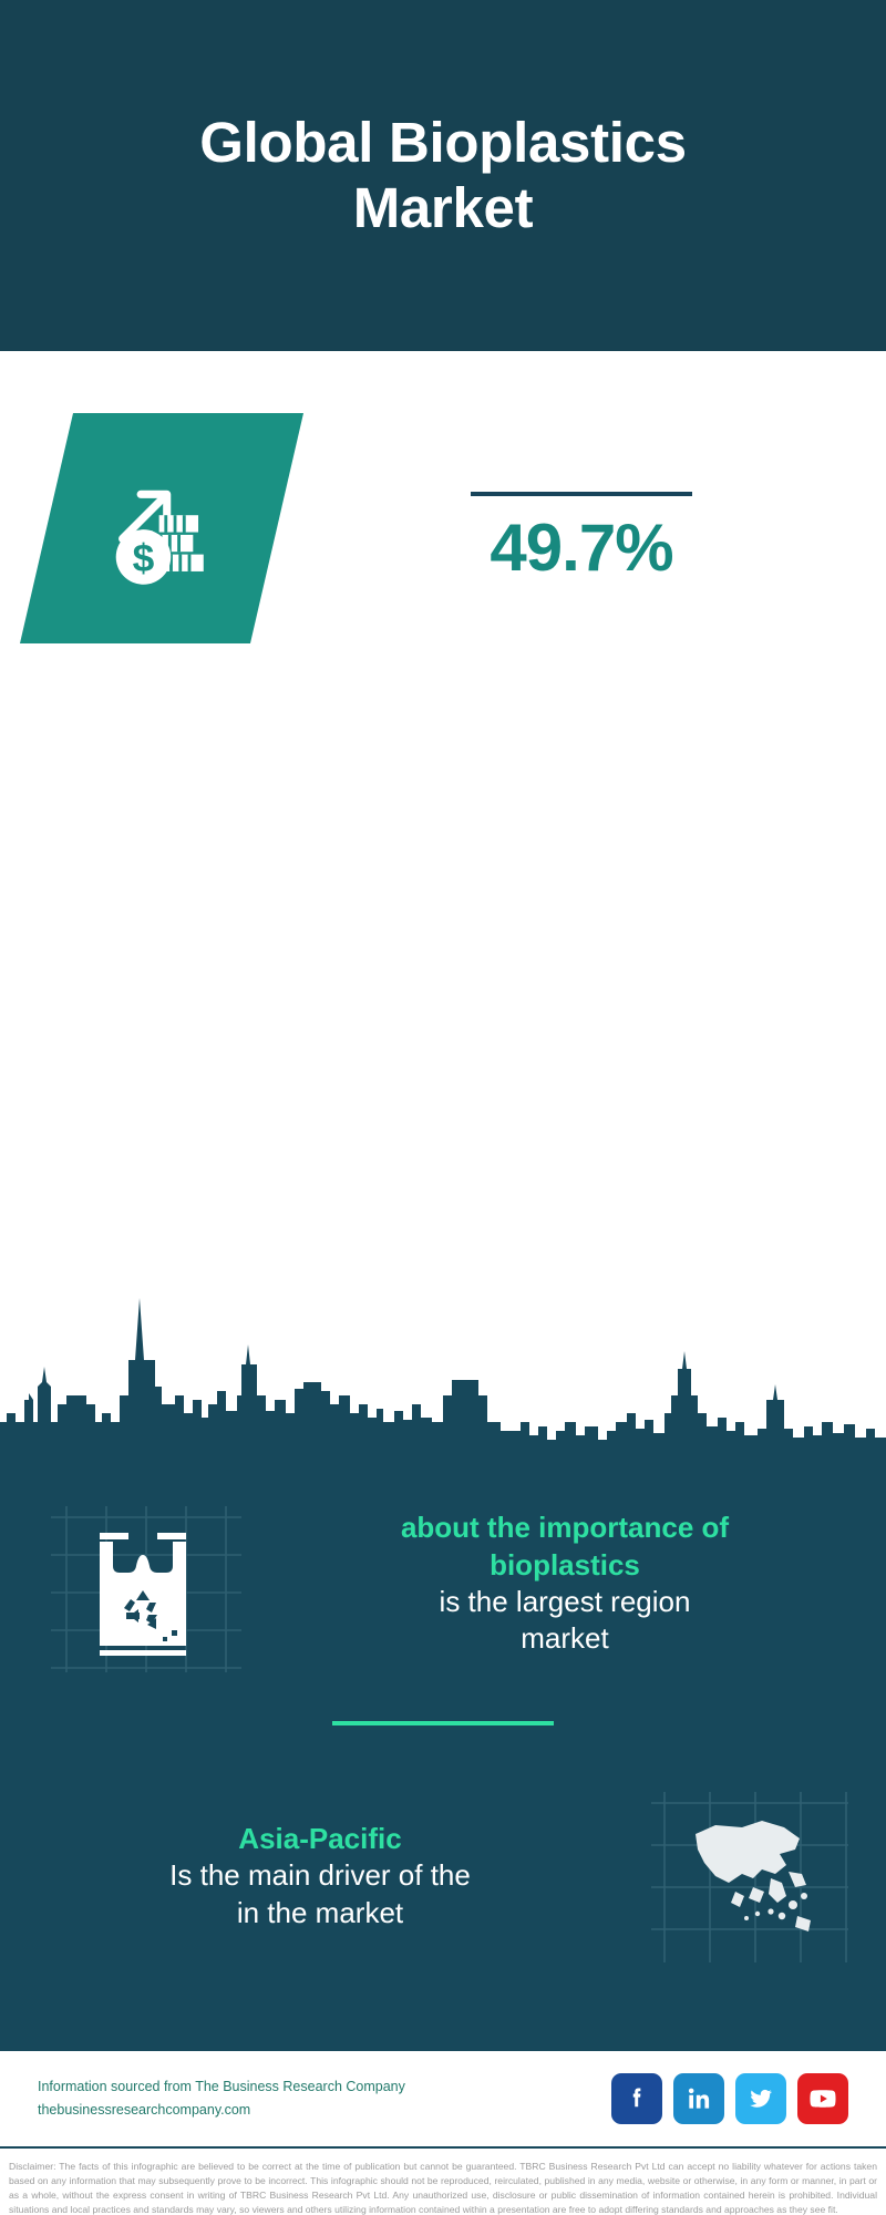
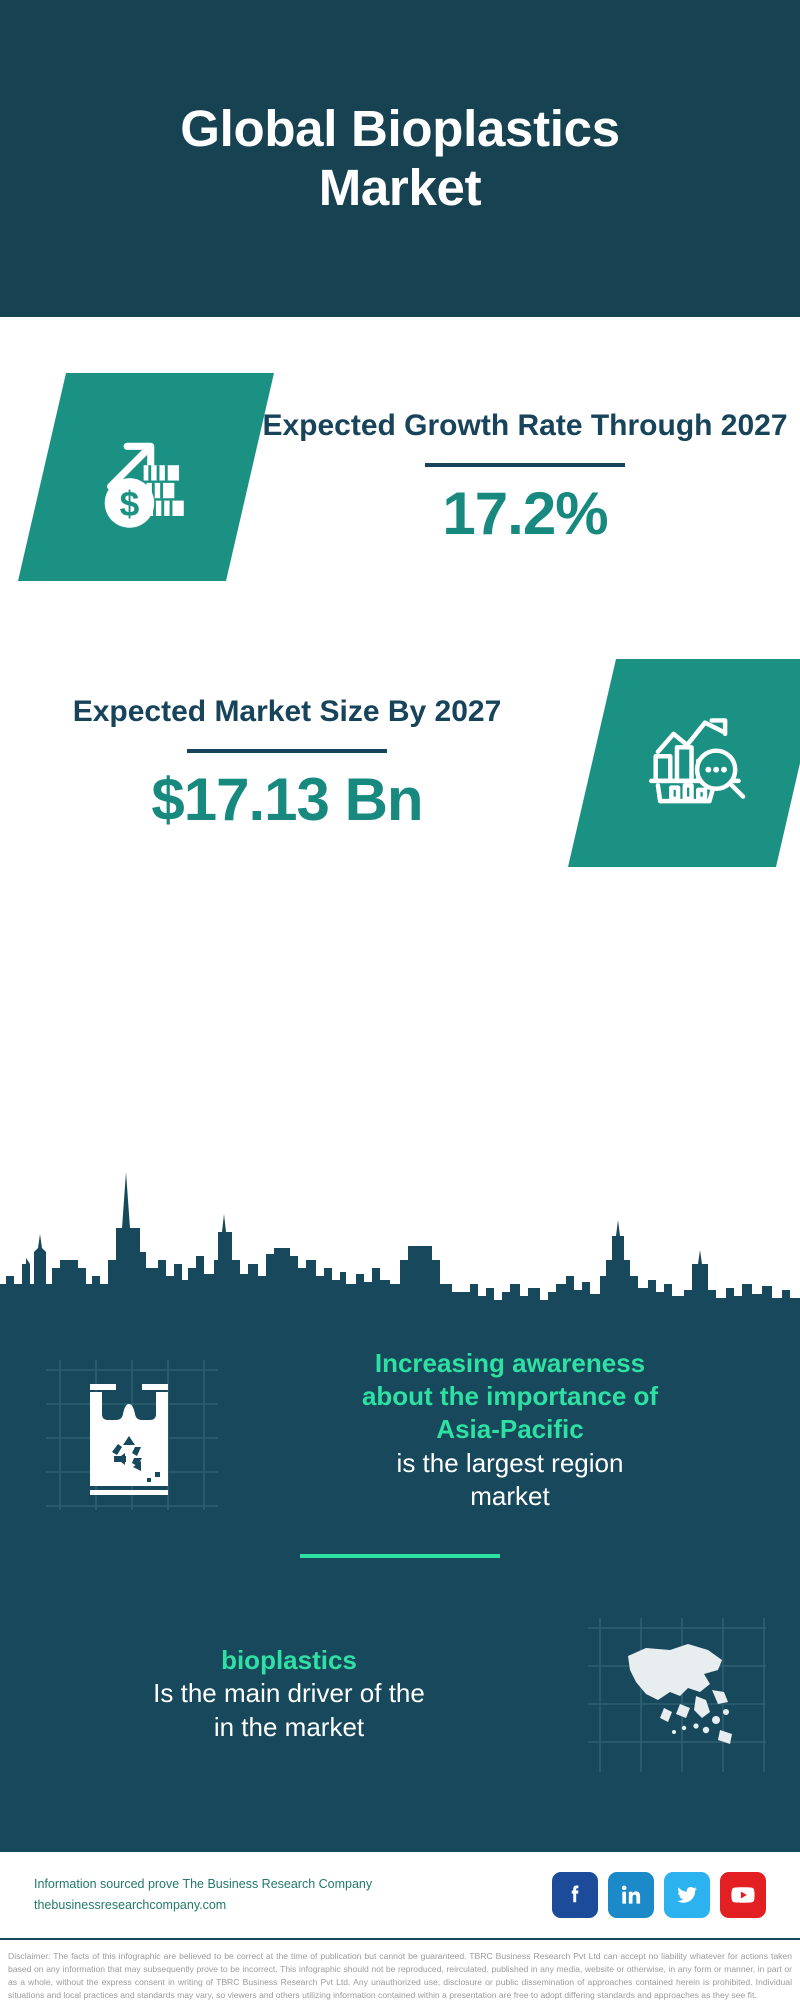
  Global Bioplastics Market
+ Expected Growth Rate Through 2027
- 49.7%
+ 17.2%
+ Expected Market Size By 2027
+ $17.13 Bn
+ Increasing awareness
  about the importance of
- bioplastics
+ Asia-Pacific
  is the largest region
  market
- Asia-Pacific
+ bioplastics
  Is the main driver of the
  in the market
- Information sourced from The Business Research Company
+ Information sourced prove The Business Research Company
  thebusinessresearchcompany.com
- Disclaimer: The facts of this infographic are believed to be correct at the time of publication but cannot be guaranteed. TBRC Business Research Pvt Ltd can accept no liability whatever for actions taken based on any information that may subsequently prove to be incorrect. This infographic should not be reproduced, reirculated, published in any media, website or otherwise, in any form or manner, in part or as a whole, without the express consent in writing of TBRC Business Research Pvt Ltd. Any unauthorized use, disclosure or public dissemination of information contained herein is prohibited. Individual situations and local practices and standards may vary, so viewers and others utilizing information contained within a presentation are free to adopt differing standards and approaches as they see fit.
+ Disclaimer: The facts of this infographic are believed to be correct at the time of publication but cannot be guaranteed. TBRC Business Research Pvt Ltd can accept no liability whatever for actions taken based on any information that may subsequently prove to be incorrect. This infographic should not be reproduced, reirculated, published in any media, website or otherwise, in any form or manner, in part or as a whole, without the express consent in writing of TBRC Business Research Pvt Ltd. Any unauthorized use, disclosure or public dissemination of approaches contained herein is prohibited. Individual situations and local practices and standards may vary, so viewers and others utilizing information contained within a presentation are free to adopt differing standards and approaches as they see fit.
